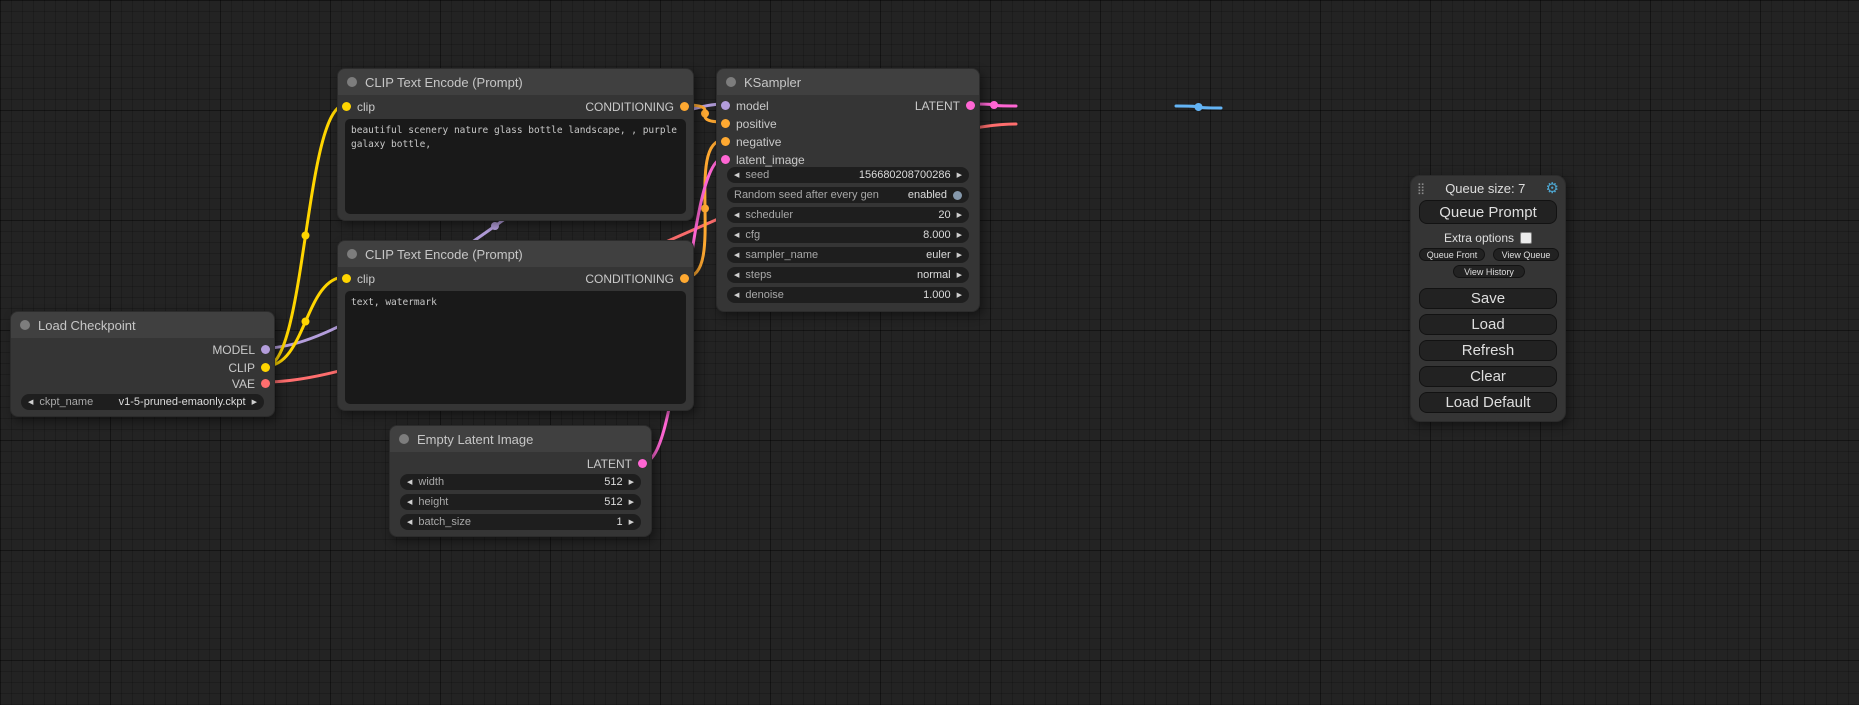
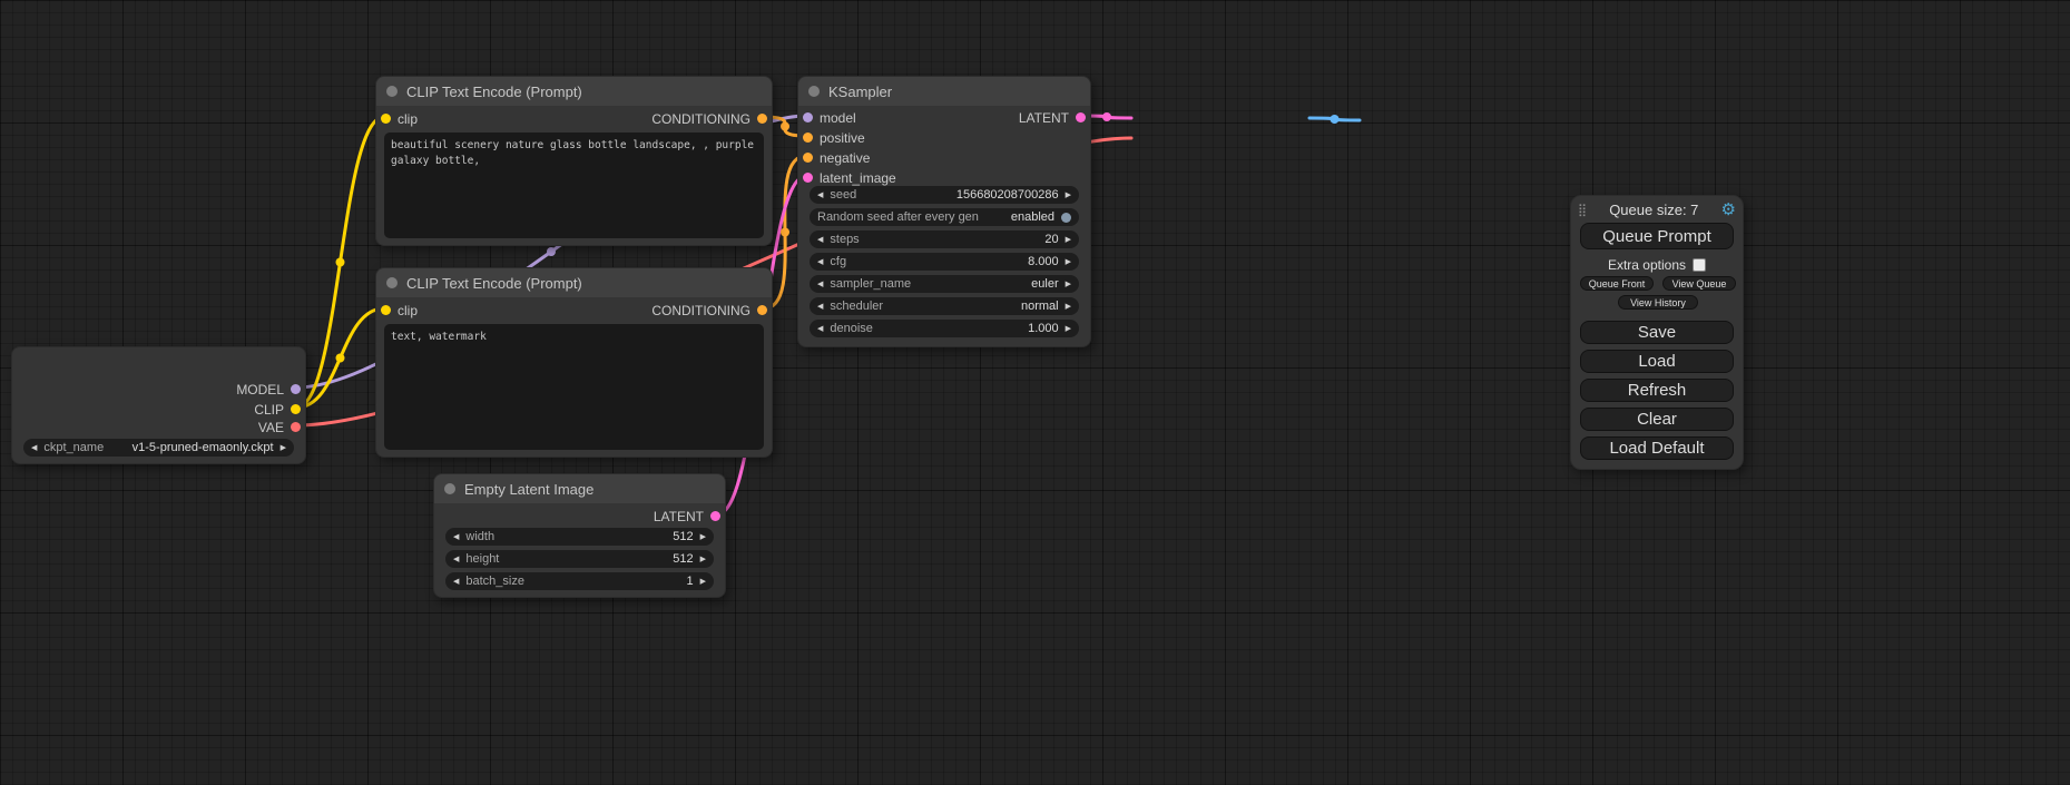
- Load Checkpoint
  MODEL
  CLIP
  VAE
  ◀
  ckpt_name
  v1-5-pruned-emaonly.ckpt
  ▶
  CLIP Text Encode (Prompt)
  clip
  CONDITIONING
  beautiful scenery nature glass bottle landscape, , purple galaxy bottle,
  CLIP Text Encode (Prompt)
  clip
  CONDITIONING
  text, watermark
  Empty Latent Image
  LATENT
  ◀
  width
  512
  ▶
  ◀
  height
  512
  ▶
  ◀
  batch_size
  1
  ▶
  KSampler
  model
  positive
  negative
  latent_image
  LATENT
  ◀
  seed
  156680208700286
  ▶
  Random seed after every gen
  enabled
  ◀
- scheduler
+ steps
  20
  ▶
  ◀
  cfg
  8.000
  ▶
  ◀
  sampler_name
  euler
  ▶
  ◀
- steps
+ scheduler
  normal
  ▶
  ◀
  denoise
  1.000
  ▶
  ⣿
  Queue size: 7
  ⚙
  Queue Prompt
  Extra options
  Queue Front
  View Queue
  View History
  Save
  Load
  Refresh
  Clear
  Load Default
